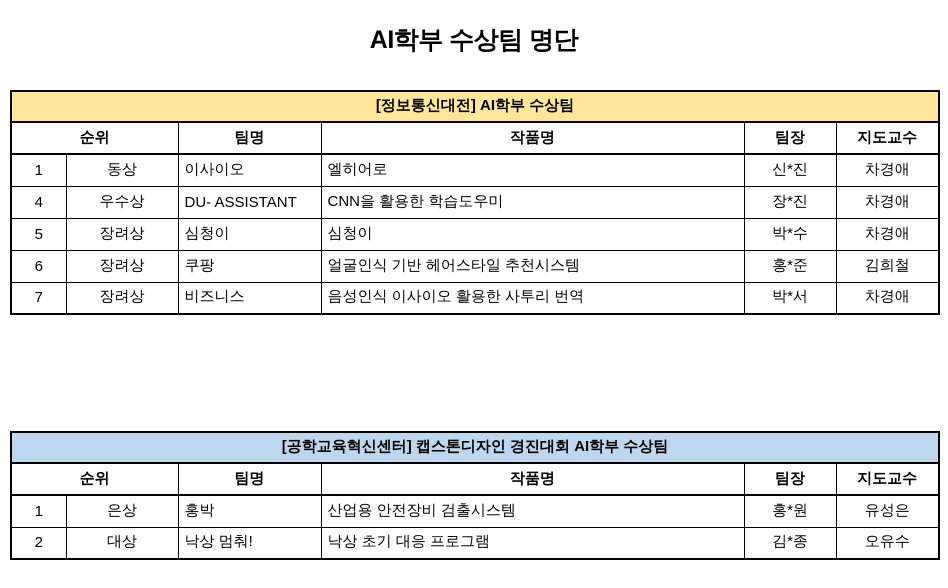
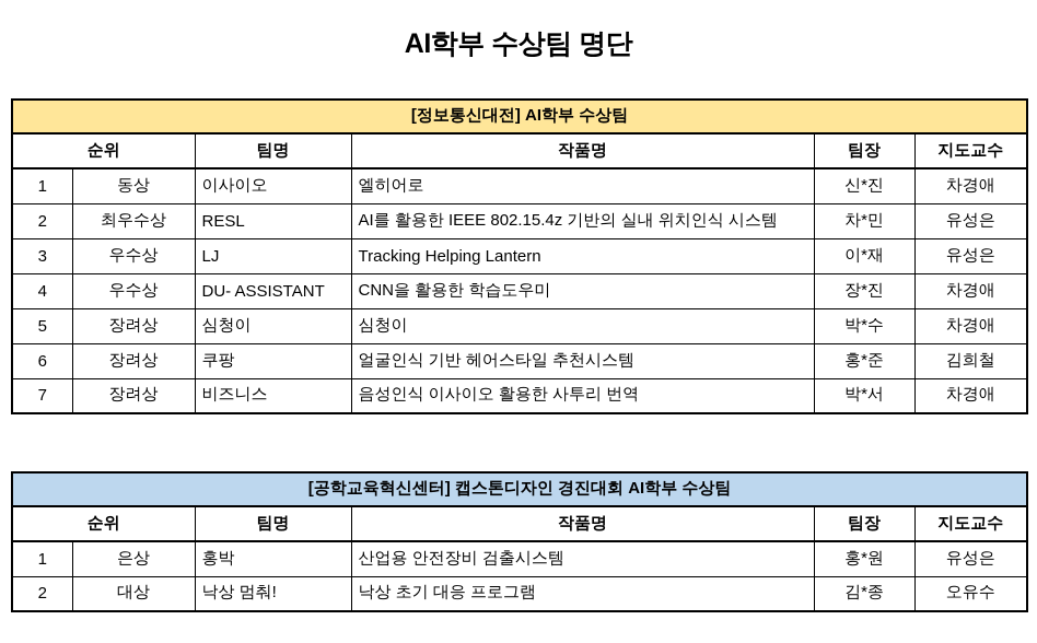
  AI학부 수상팀 명단
  [정보통신대전] AI학부 수상팀
  순위	팀명	작품명	팀장	지도교수
  1	동상	이사이오	엘히어로	신*진	차경애
+ 2	최우수상	RESL	AI를 활용한 IEEE 802.15.4z 기반의 실내 위치인식 시스템	차*민	유성은
+ 3	우수상	LJ	Tracking Helping Lantern	이*재	유성은
  4	우수상	DU- ASSISTANT	CNN을 활용한 학습도우미	장*진	차경애
  5	장려상	심청이	심청이	박*수	차경애
  6	장려상	쿠팡	얼굴인식 기반 헤어스타일 추천시스템	홍*준	김희철
  7	장려상	비즈니스	음성인식 이사이오 활용한 사투리 번역	박*서	차경애
  [공학교육혁신센터] 캡스톤디자인 경진대회 AI학부 수상팀
  순위	팀명	작품명	팀장	지도교수
  1	은상	홍박	산업용 안전장비 검출시스템	홍*원	유성은
  2	대상	낙상 멈춰!	낙상 초기 대응 프로그램	김*종	오유수
